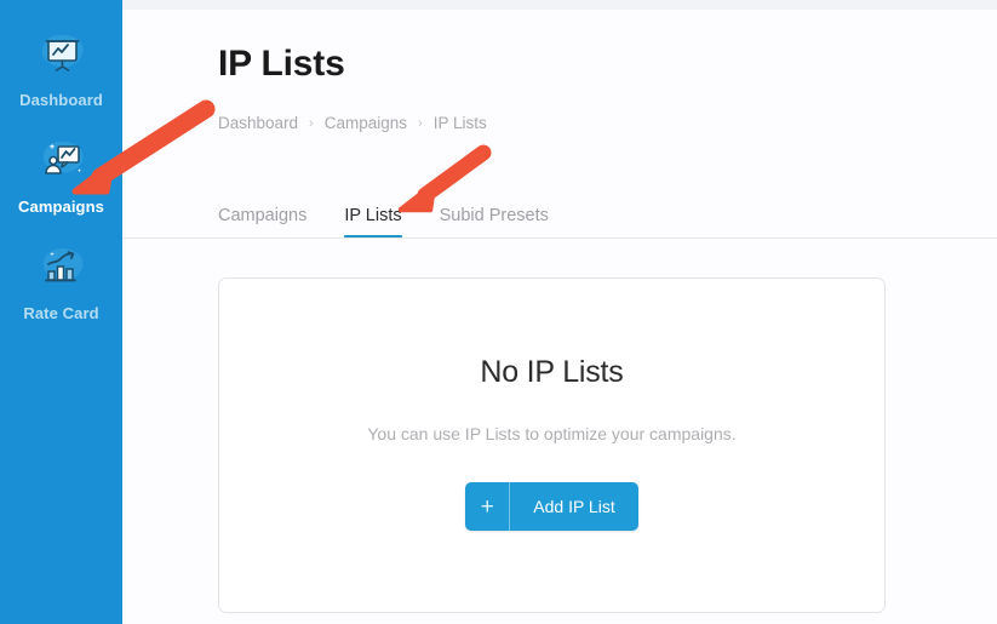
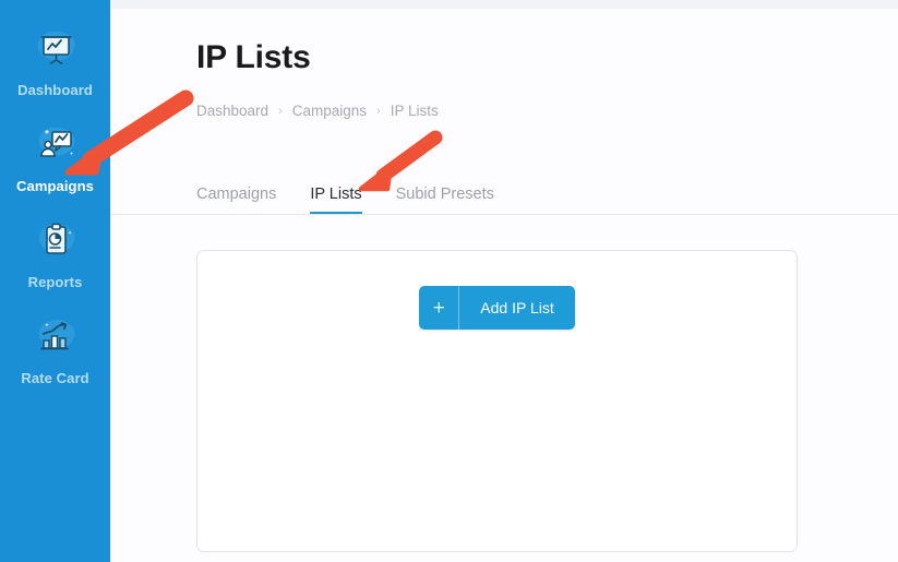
  Dashboard
  Campaigns
+ Reports
  Rate Card
  IP Lists
  Dashboard
  ›
  Campaigns
  ›
  IP Lists
  Campaigns
  IP Lists
  Subid Presets
- No IP Lists
- You can use IP Lists to optimize your campaigns.
  +
  Add IP List
